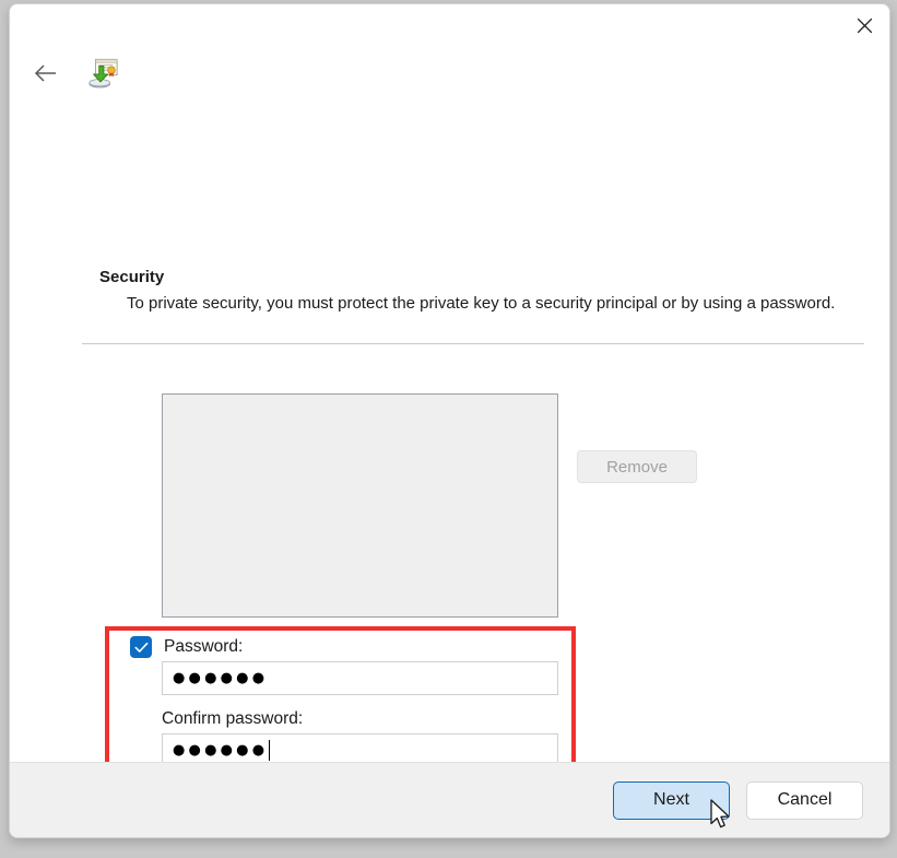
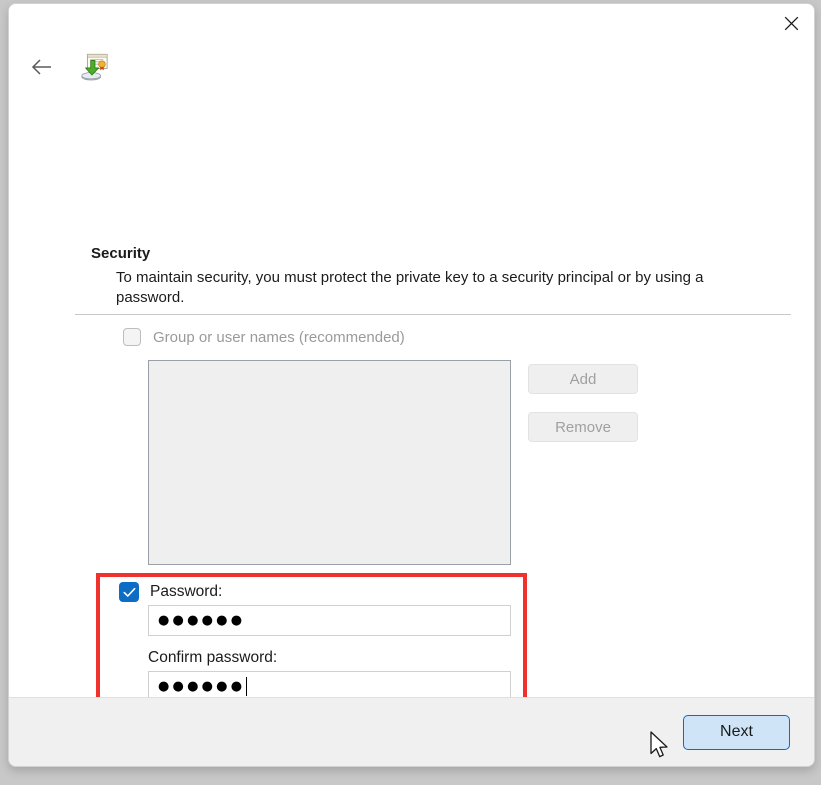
  Security
- To private security, you must protect the private key to a security principal or by using a password.
+ To maintain security, you must protect the private key to a security principal or by using a password.
+ Group or user names (recommended)
+ Add
  Remove
  Password:
  ●●●●●●
  Confirm password:
  ●●●●●●
  Next
- Cancel
